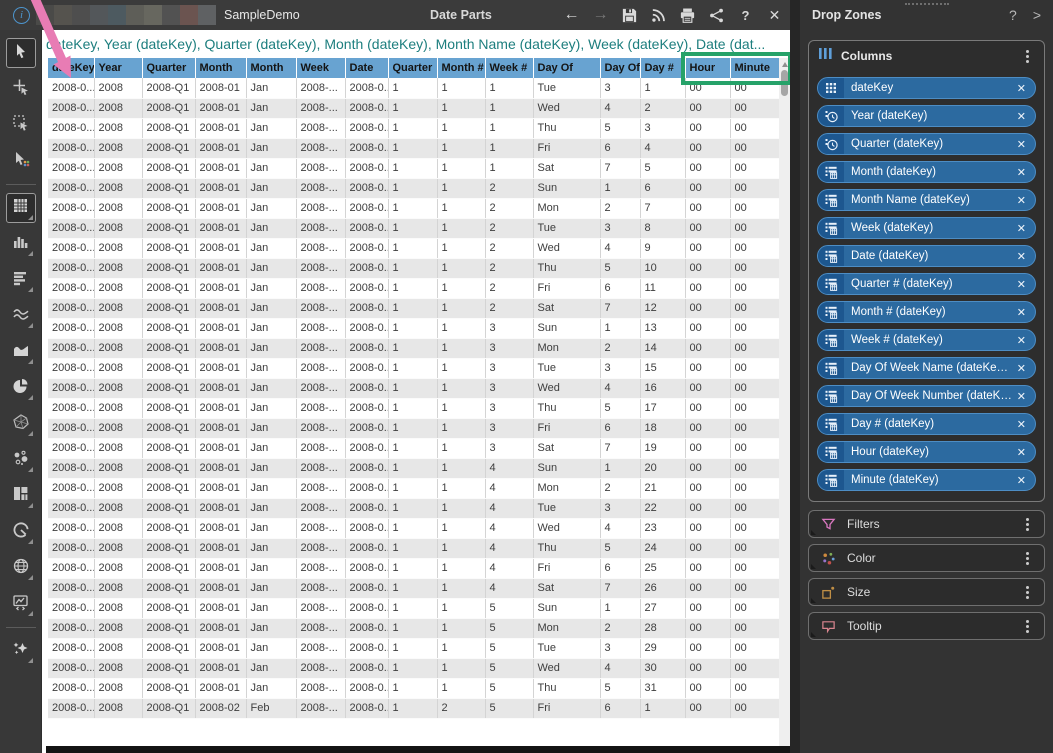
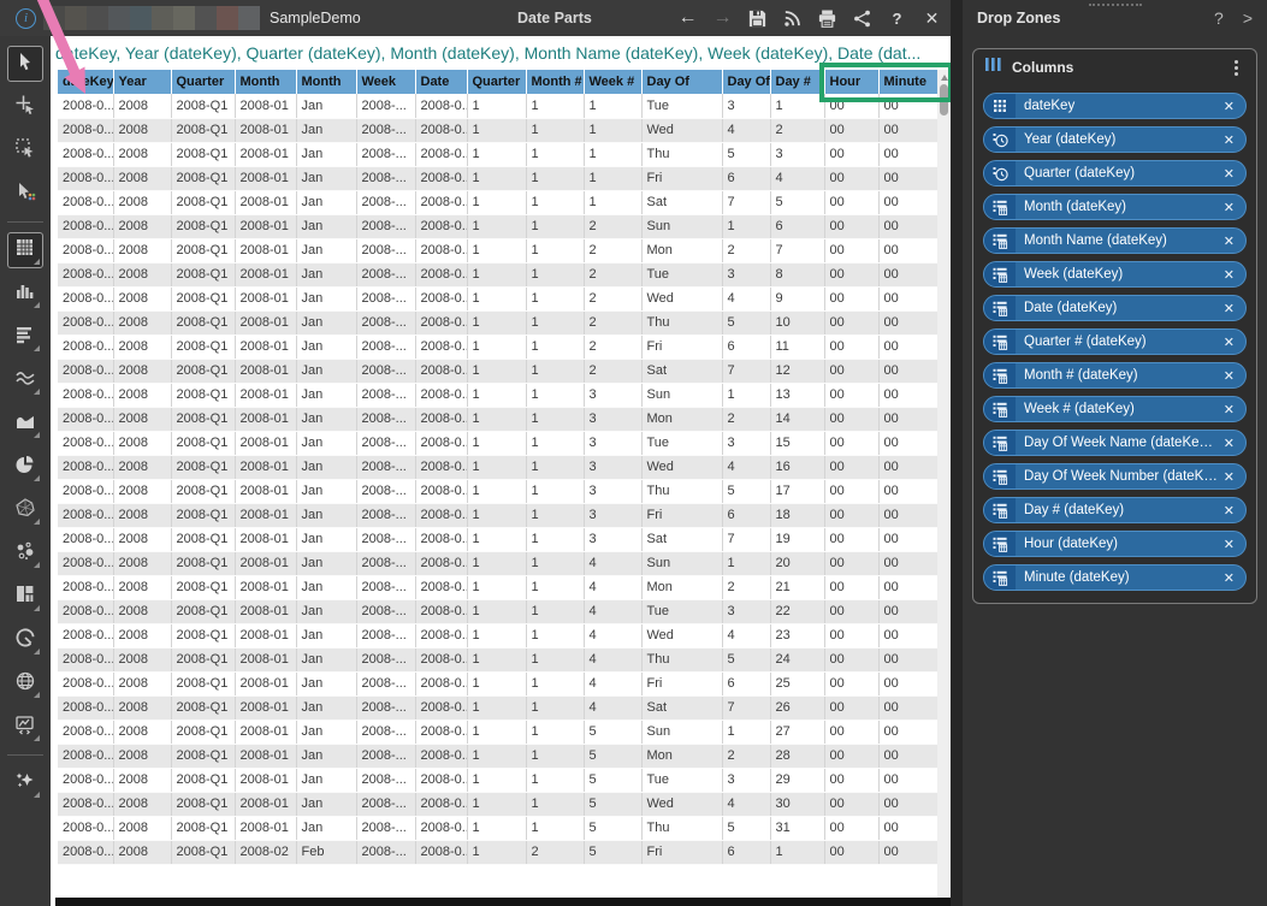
  i
  SampleDemo
  Date Parts
  ←
  →
  ?
  ✕
  dteKey, Year (dateKey), Quarter (dateKey), Month (dateKey), Month Name (dateKey), Week (dateKey), Date (dat...
  deKey	Year	Quarter	Month	Month	Week	Date	Quarter	Month #	Week #	Day Of	Day Of	Day #	Hour	Minute
  2008-0..	2008	2008-Q1	2008-01	Jan	2008-...	2008-0.	1	1	1	Tue	3	1	00	00
  2008-0..	2008	2008-Q1	2008-01	Jan	2008-...	2008-0.	1	1	1	Wed	4	2	00	00
  2008-0..	2008	2008-Q1	2008-01	Jan	2008-...	2008-0.	1	1	1	Thu	5	3	00	00
  2008-0..	2008	2008-Q1	2008-01	Jan	2008-...	2008-0.	1	1	1	Fri	6	4	00	00
  2008-0..	2008	2008-Q1	2008-01	Jan	2008-...	2008-0.	1	1	1	Sat	7	5	00	00
  2008-0..	2008	2008-Q1	2008-01	Jan	2008-...	2008-0.	1	1	2	Sun	1	6	00	00
  2008-0..	2008	2008-Q1	2008-01	Jan	2008-...	2008-0.	1	1	2	Mon	2	7	00	00
  2008-0..	2008	2008-Q1	2008-01	Jan	2008-...	2008-0.	1	1	2	Tue	3	8	00	00
  2008-0..	2008	2008-Q1	2008-01	Jan	2008-...	2008-0.	1	1	2	Wed	4	9	00	00
  2008-0..	2008	2008-Q1	2008-01	Jan	2008-...	2008-0.	1	1	2	Thu	5	10	00	00
  2008-0..	2008	2008-Q1	2008-01	Jan	2008-...	2008-0.	1	1	2	Fri	6	11	00	00
  2008-0..	2008	2008-Q1	2008-01	Jan	2008-...	2008-0.	1	1	2	Sat	7	12	00	00
  2008-0..	2008	2008-Q1	2008-01	Jan	2008-...	2008-0.	1	1	3	Sun	1	13	00	00
  2008-0..	2008	2008-Q1	2008-01	Jan	2008-...	2008-0.	1	1	3	Mon	2	14	00	00
  2008-0..	2008	2008-Q1	2008-01	Jan	2008-...	2008-0.	1	1	3	Tue	3	15	00	00
  2008-0..	2008	2008-Q1	2008-01	Jan	2008-...	2008-0.	1	1	3	Wed	4	16	00	00
  2008-0..	2008	2008-Q1	2008-01	Jan	2008-...	2008-0.	1	1	3	Thu	5	17	00	00
  2008-0..	2008	2008-Q1	2008-01	Jan	2008-...	2008-0.	1	1	3	Fri	6	18	00	00
  2008-0..	2008	2008-Q1	2008-01	Jan	2008-...	2008-0.	1	1	3	Sat	7	19	00	00
  2008-0..	2008	2008-Q1	2008-01	Jan	2008-...	2008-0.	1	1	4	Sun	1	20	00	00
  2008-0..	2008	2008-Q1	2008-01	Jan	2008-...	2008-0.	1	1	4	Mon	2	21	00	00
  2008-0..	2008	2008-Q1	2008-01	Jan	2008-...	2008-0.	1	1	4	Tue	3	22	00	00
  2008-0..	2008	2008-Q1	2008-01	Jan	2008-...	2008-0.	1	1	4	Wed	4	23	00	00
  2008-0..	2008	2008-Q1	2008-01	Jan	2008-...	2008-0.	1	1	4	Thu	5	24	00	00
  2008-0..	2008	2008-Q1	2008-01	Jan	2008-...	2008-0.	1	1	4	Fri	6	25	00	00
  2008-0..	2008	2008-Q1	2008-01	Jan	2008-...	2008-0.	1	1	4	Sat	7	26	00	00
  2008-0..	2008	2008-Q1	2008-01	Jan	2008-...	2008-0.	1	1	5	Sun	1	27	00	00
  2008-0..	2008	2008-Q1	2008-01	Jan	2008-...	2008-0.	1	1	5	Mon	2	28	00	00
  2008-0..	2008	2008-Q1	2008-01	Jan	2008-...	2008-0.	1	1	5	Tue	3	29	00	00
  2008-0..	2008	2008-Q1	2008-01	Jan	2008-...	2008-0.	1	1	5	Wed	4	30	00	00
  2008-0..	2008	2008-Q1	2008-01	Jan	2008-...	2008-0.	1	1	5	Thu	5	31	00	00
  2008-0..	2008	2008-Q1	2008-02	Feb	2008-...	2008-0.	1	2	5	Fri	6	1	00	00
  Drop Zones
  ?
  >
  Columns
  dateKey
  ✕
  Year (dateKey)
  ✕
  Quarter (dateKey)
  ✕
  Month (dateKey)
  ✕
  Month Name (dateKey)
  ✕
  Week (dateKey)
  ✕
  Date (dateKey)
  ✕
  Quarter # (dateKey)
  ✕
  Month # (dateKey)
  ✕
  Week # (dateKey)
  ✕
  Day Of Week Name (dateKey) .
  ✕
  Day Of Week Number (dateKey
  ✕
  Day # (dateKey)
  ✕
  Hour (dateKey)
  ✕
  Minute (dateKey)
  ✕
- Filters
- Color
- Size
- Tooltip
